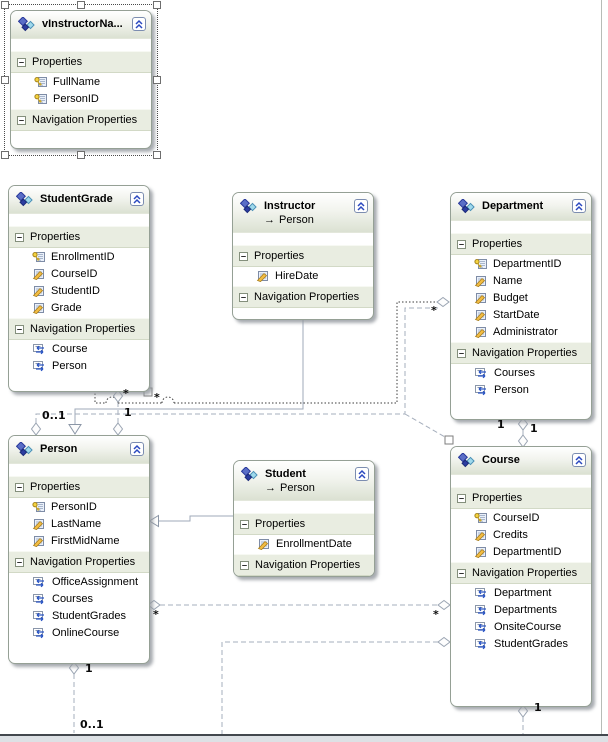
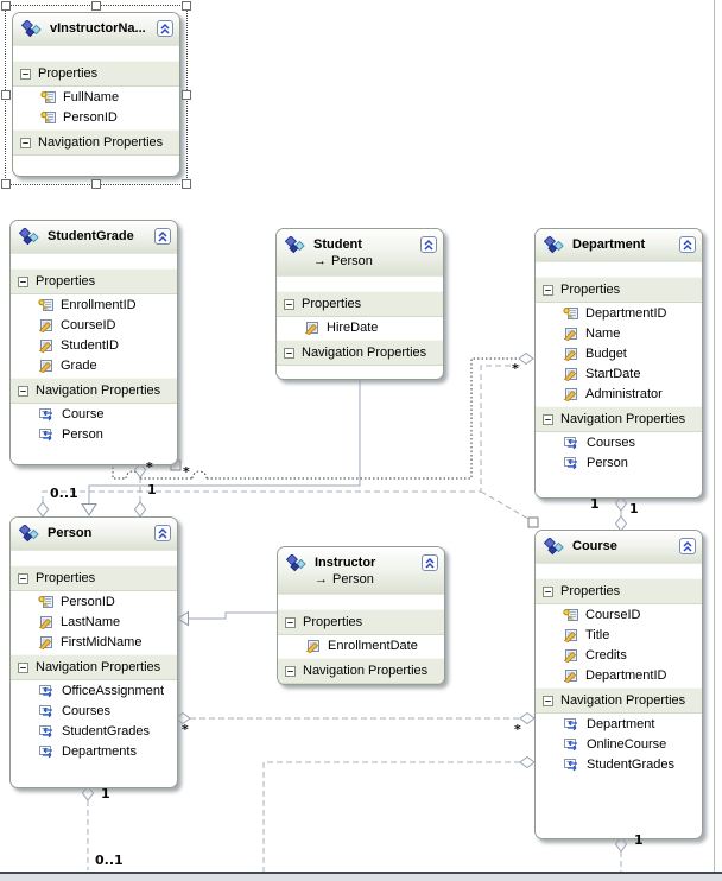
  vInstructorNa...
  Properties
  FullName
  PersonID
  Navigation Properties
  StudentGrade
  Properties
  EnrollmentID
  CourseID
  StudentID
  Grade
  Navigation Properties
  Course
  Person
- Instructor
+ Student
  → Person
  Properties
  HireDate
  Navigation Properties
  Department
  Properties
  DepartmentID
  Name
  Budget
  StartDate
  Administrator
  Navigation Properties
  Courses
  Person
  Person
  Properties
  PersonID
  LastName
  FirstMidName
  Navigation Properties
  OfficeAssignment
  Courses
  StudentGrades
- OnlineCourse
+ Departments
- Student
+ Instructor
  → Person
  Properties
  EnrollmentDate
  Navigation Properties
  Course
  Properties
  CourseID
+ Title
  Credits
  DepartmentID
  Navigation Properties
  Department
- Departments
+ OnlineCourse
- OnsiteCourse
  StudentGrades
  0..1
  1
  *
  *
  *
  1
  1
  *
  *
  1
  0..1
  1
